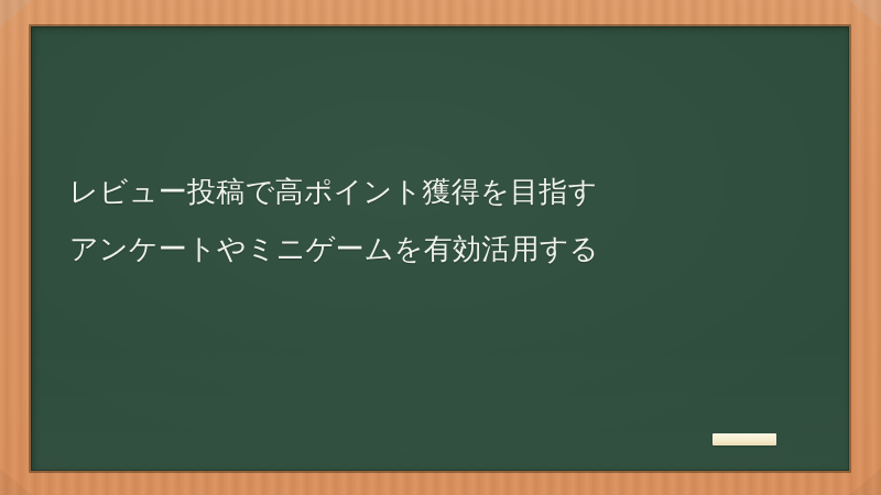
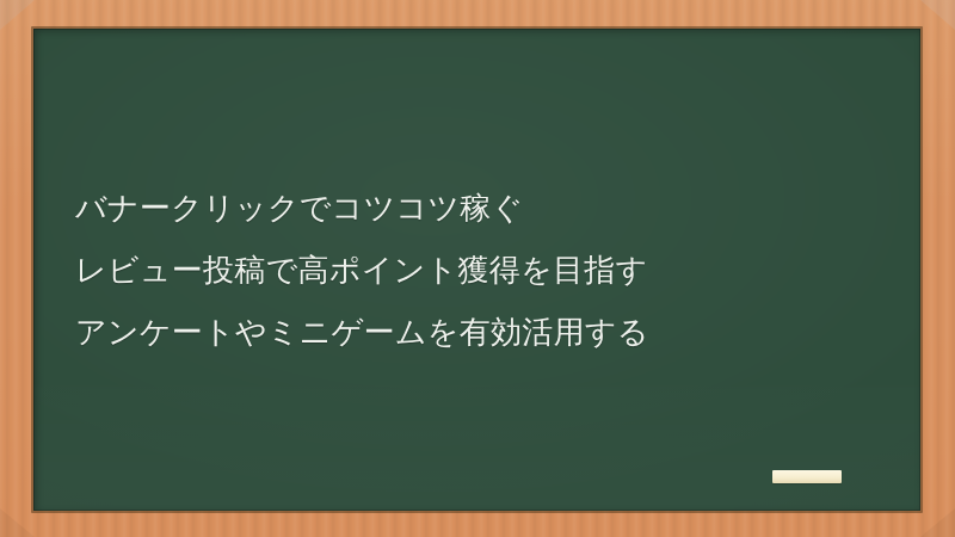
+ バナークリックでコツコツ稼ぐ
  レビュー投稿で高ポイント獲得を目指す
  アンケートやミニゲームを有効活用する
